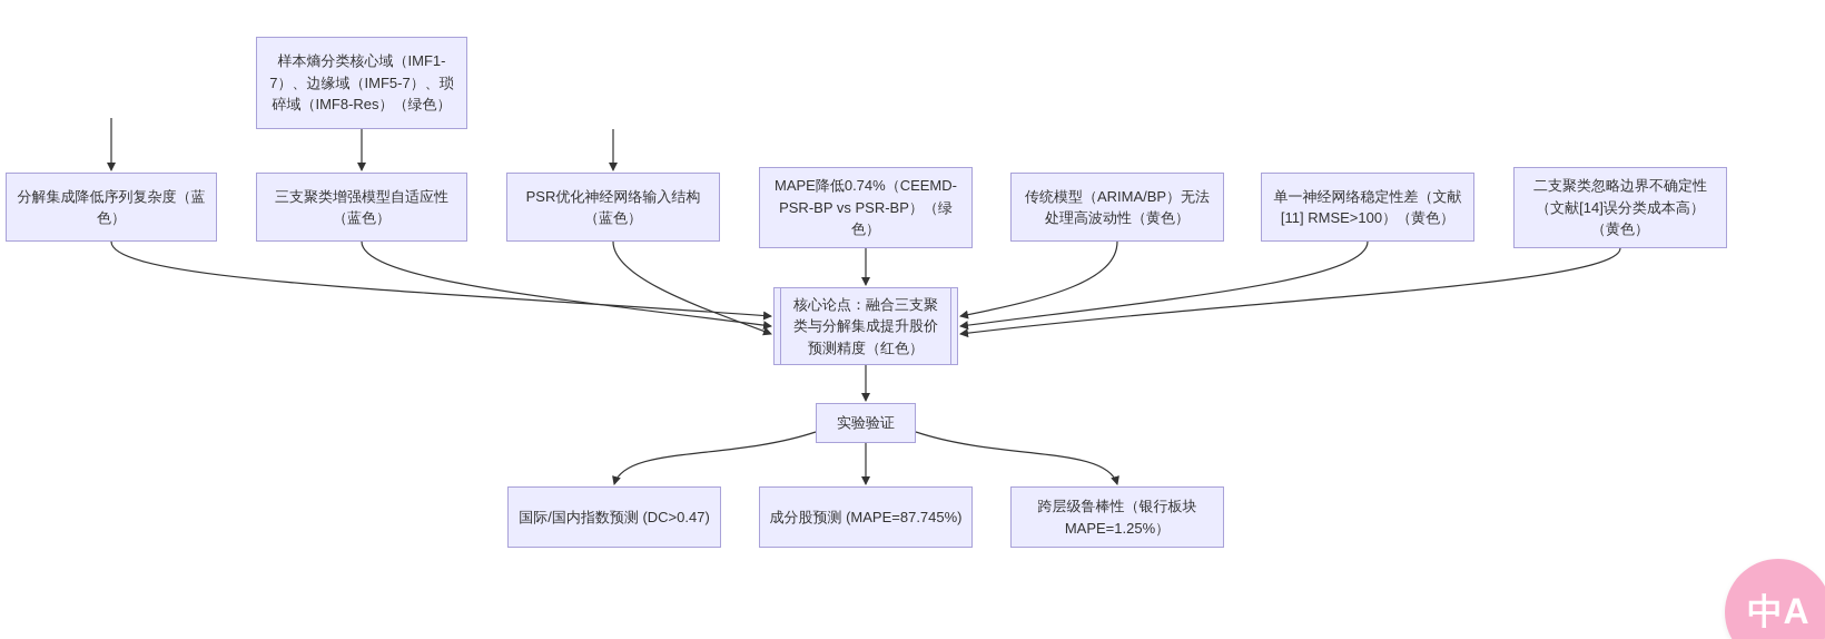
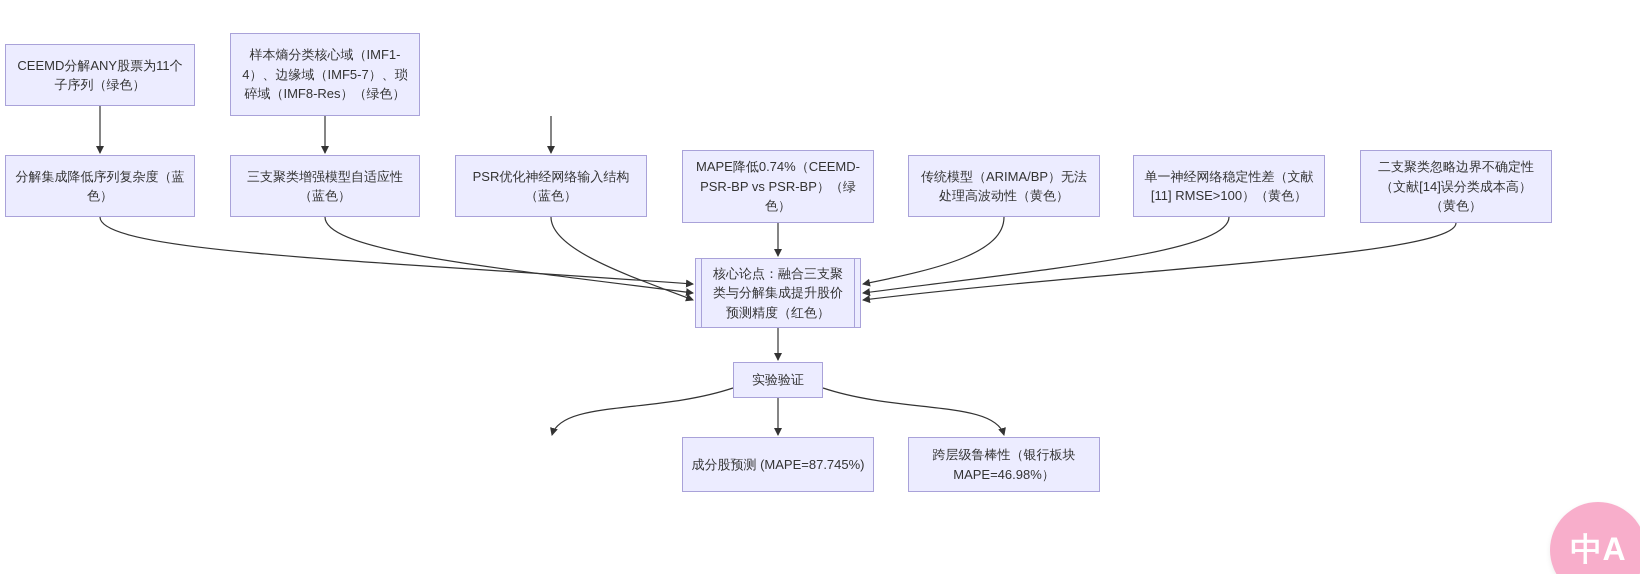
+ CEEMD分解ANY股票为11个子序列（绿色）
- 样本熵分类核心域（IMF1-7）、边缘域（IMF5-7）、琐碎域（IMF8-Res）（绿色）
+ 样本熵分类核心域（IMF1-4）、边缘域（IMF5-7）、琐碎域（IMF8-Res）（绿色）
  分解集成降低序列复杂度（蓝色）
  三支聚类增强模型自适应性（蓝色）
  PSR优化神经网络输入结构（蓝色）
  MAPE降低0.74%（CEEMD-PSR-BP vs PSR-BP）（绿色）
  传统模型（ARIMA/BP）无法处理高波动性（黄色）
  单一神经网络稳定性差（文献[11] RMSE>100）（黄色）
  二支聚类忽略边界不确定性（文献[14]误分类成本高）（黄色）
  核心论点：融合三支聚类与分解集成提升股价预测精度（红色）
  实验验证
- 国际/国内指数预测 (DC>0.47)
  成分股预测 (MAPE=87.745%)
- 跨层级鲁棒性（银行板块MAPE=1.25%）
+ 跨层级鲁棒性（银行板块MAPE=46.98%）
  中A
